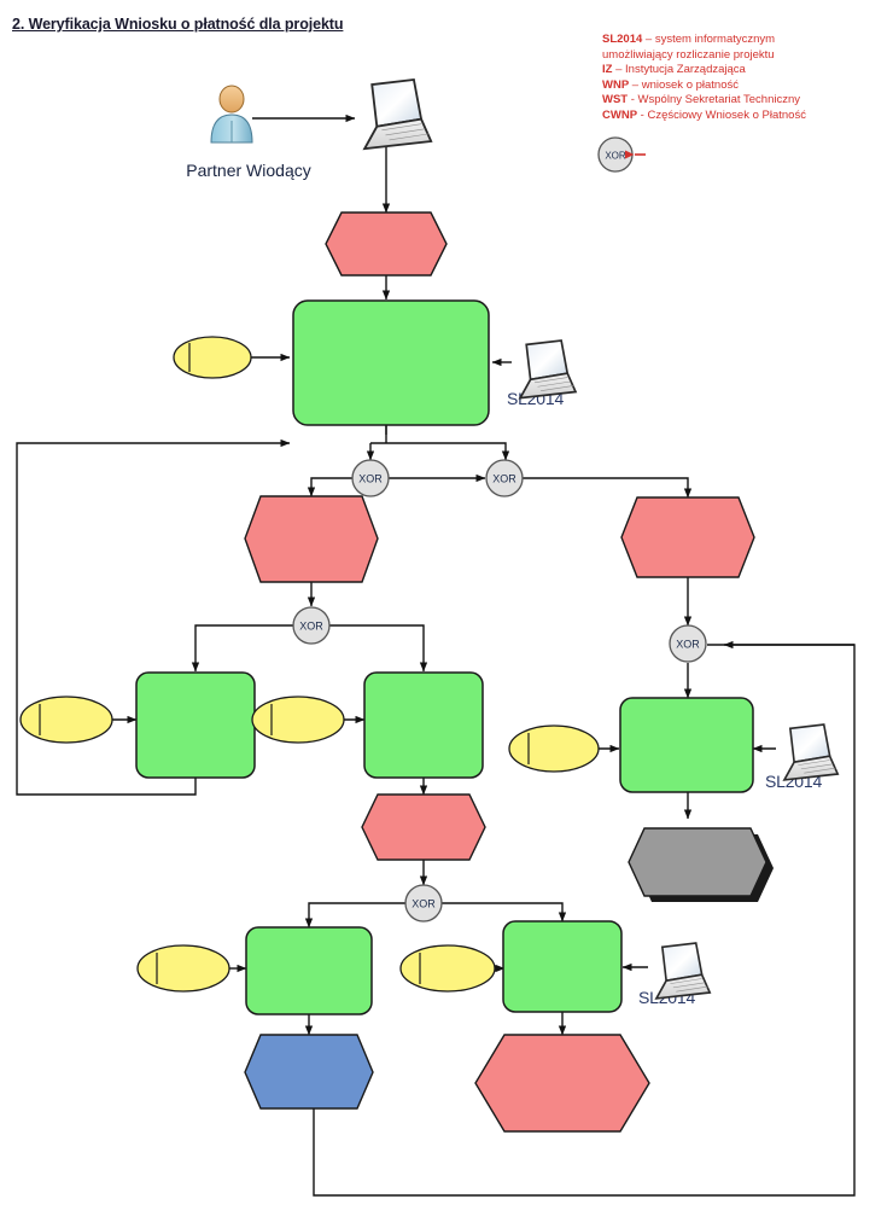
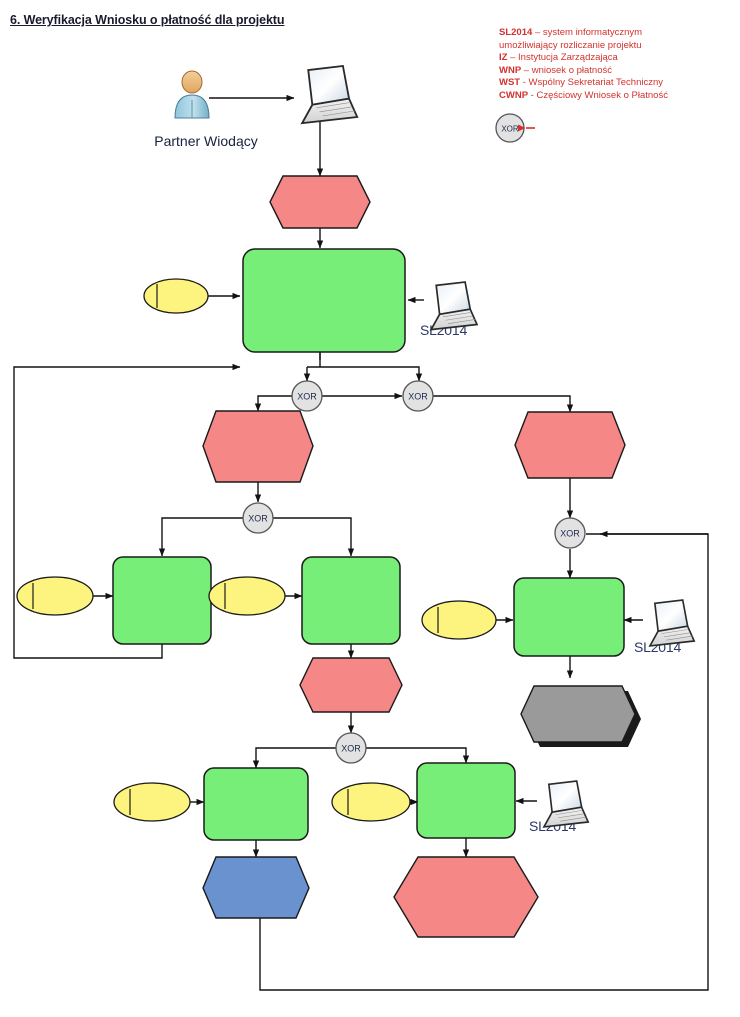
- 2. Weryfikacja Wniosku o płatność dla projektu
+ 6. Weryfikacja Wniosku o płatność dla projektu
  SL2014 – system informatycznym
  umożliwiający rozliczanie projektu
  IZ – Instytucja Zarządzająca
  WNP – wniosek o płatność
  WST - Wspólny Sekretariat Techniczny
  CWNP - Częściowy Wniosek o Płatność
  Partner Wiodący
  S2014
  SL2014
  XOR
  XOR
  XOR
  XOR
  XOR
  XOR
